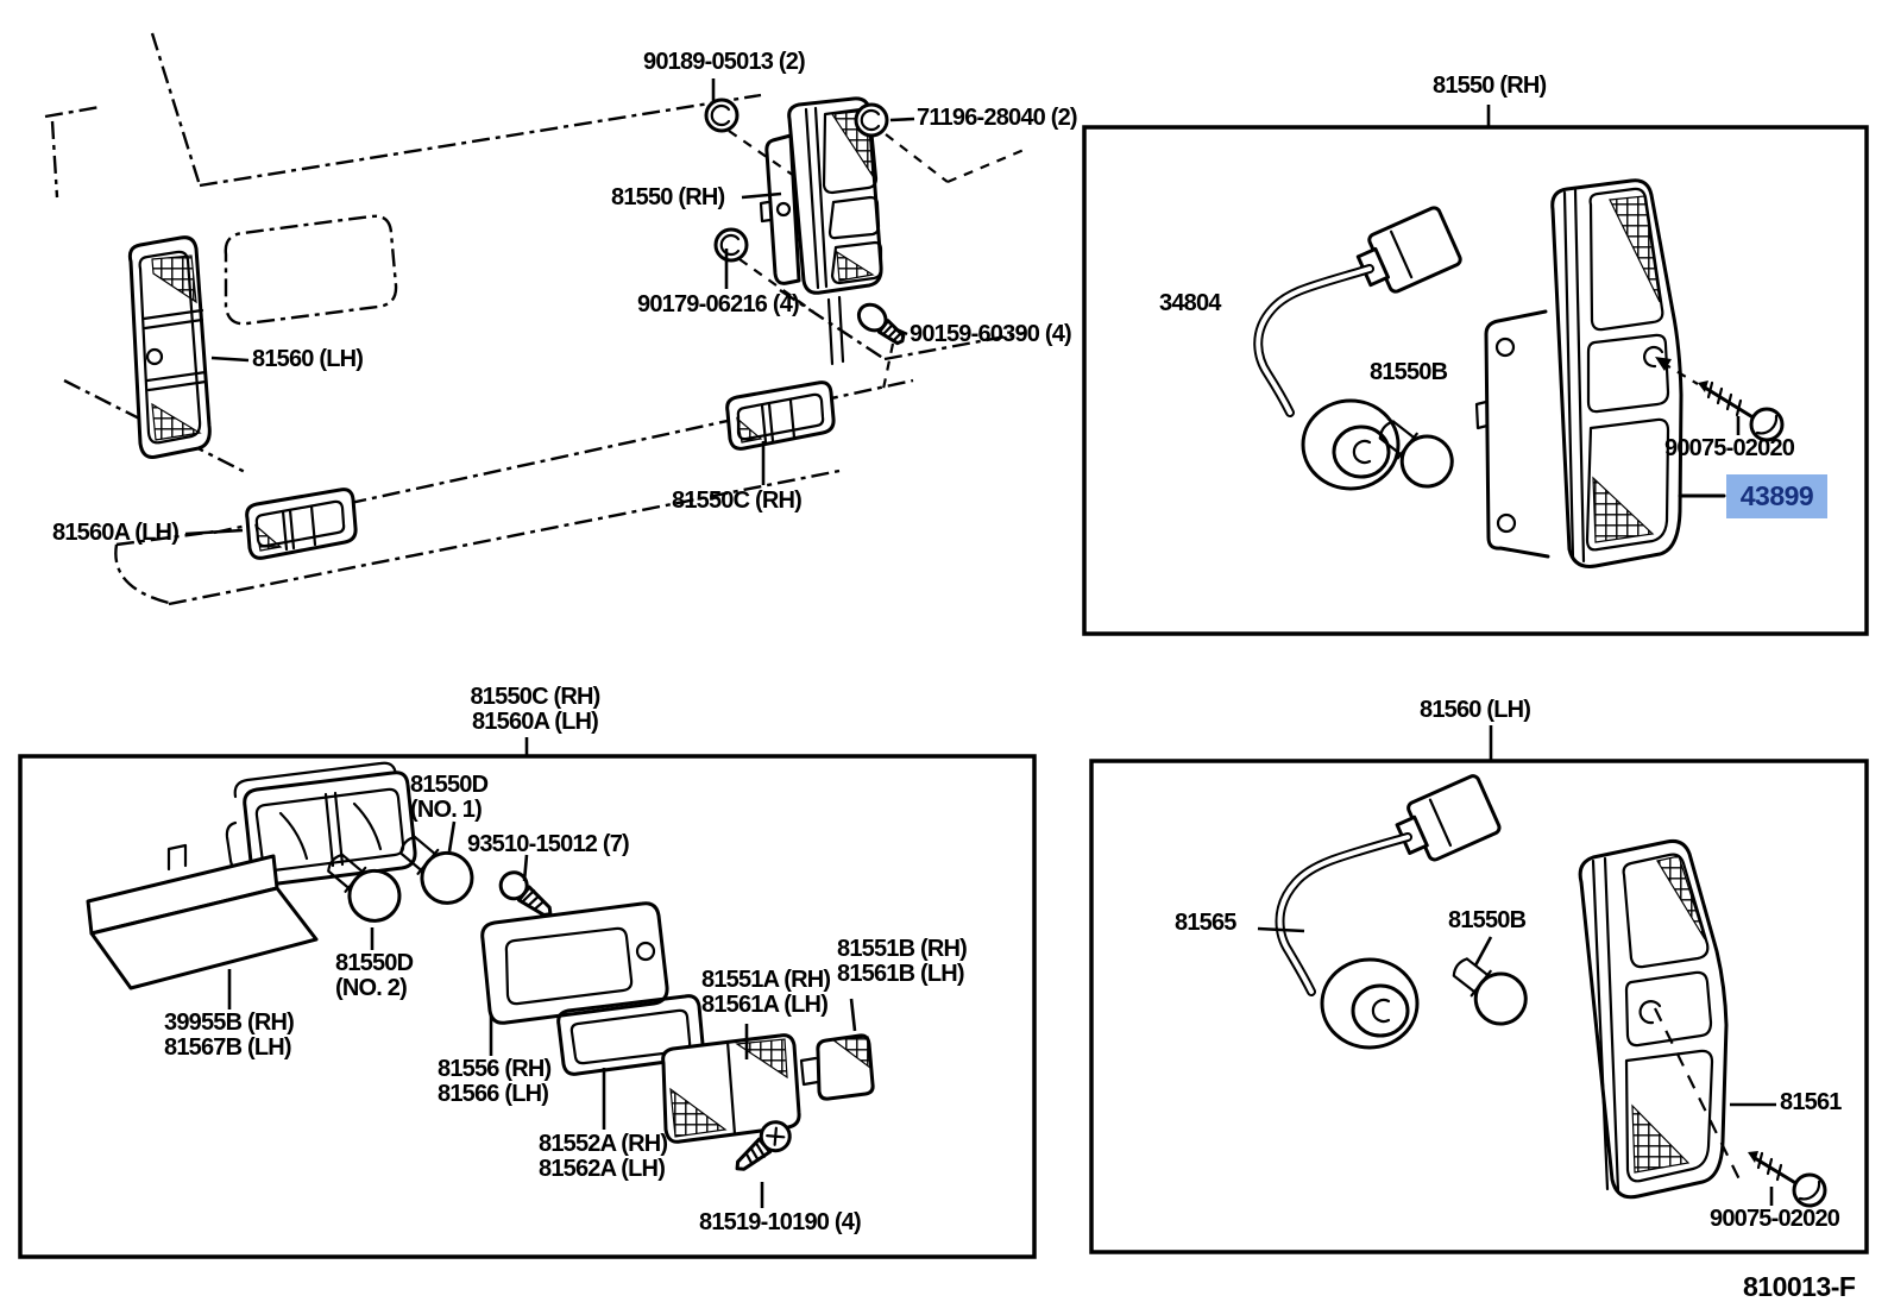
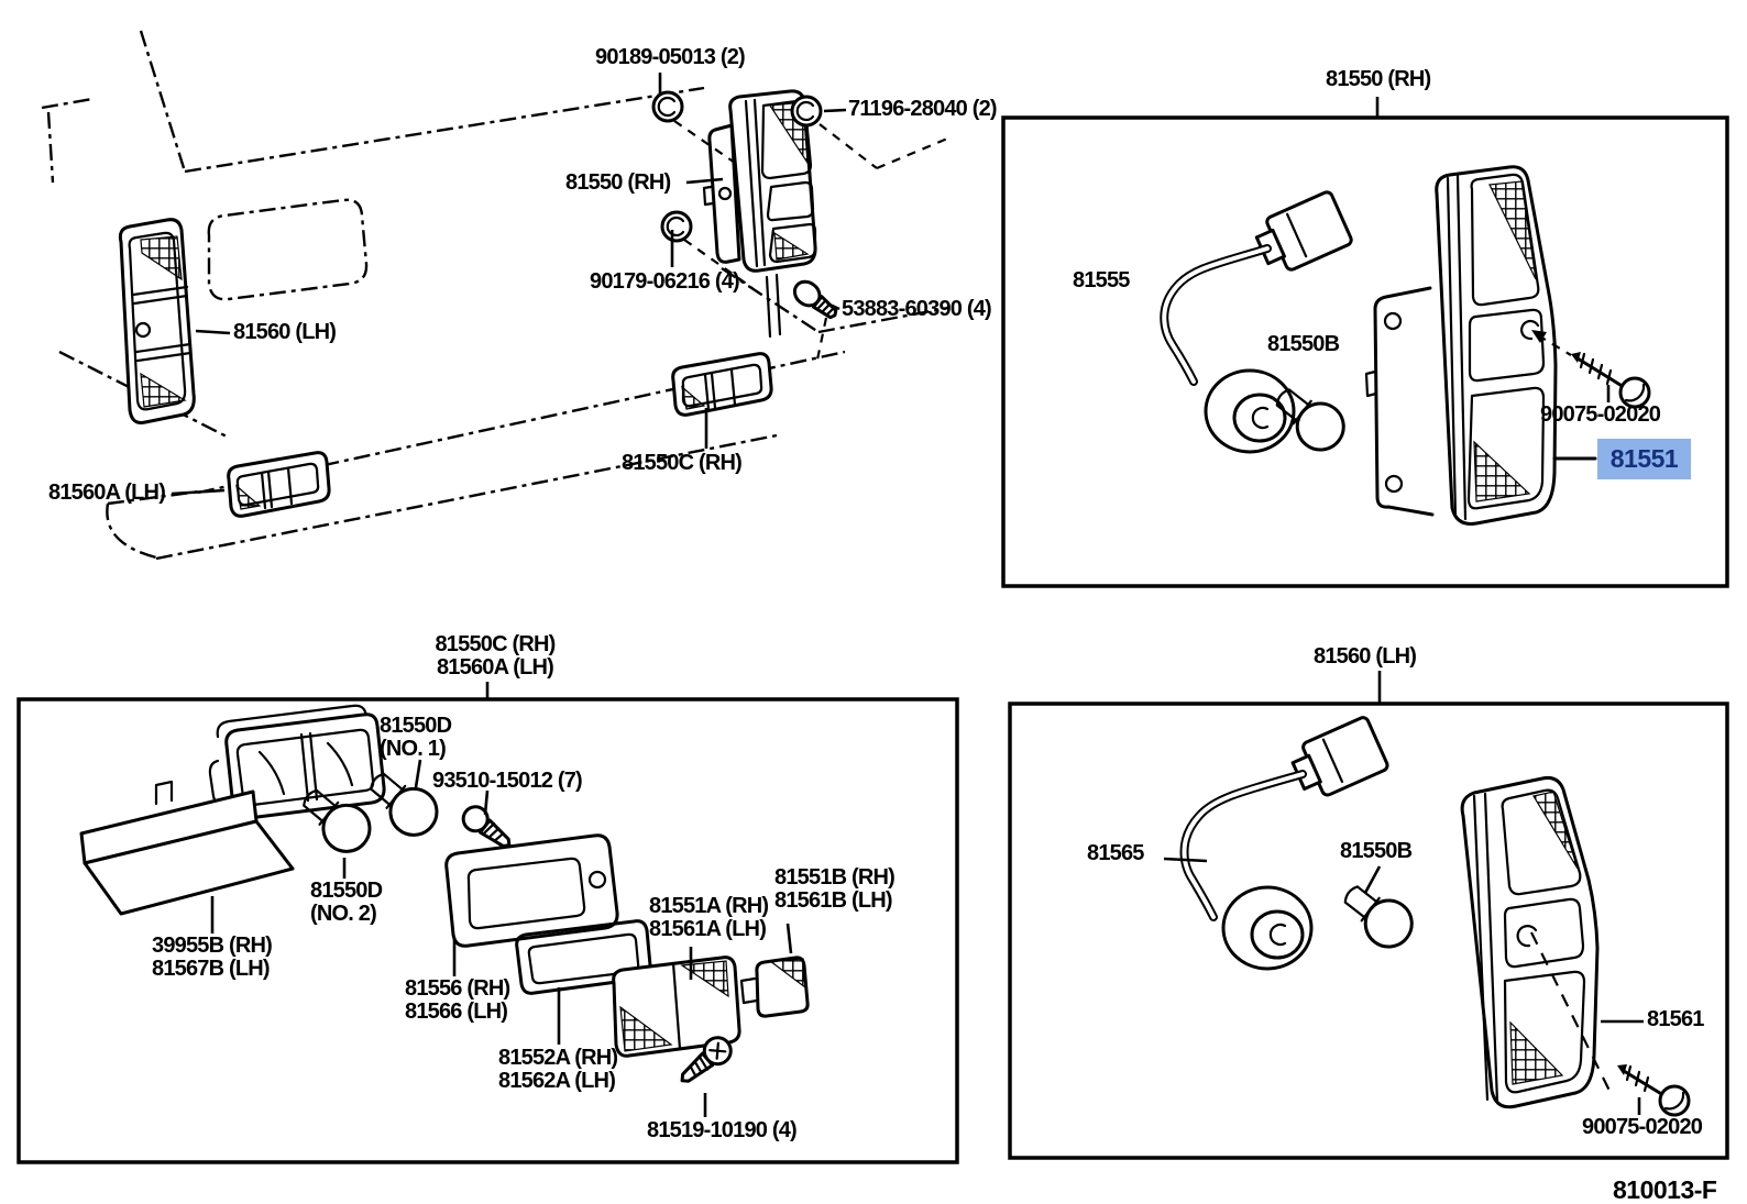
  90189-05013 (2)
  71196-28040 (2)
  81550 (RH)
  90179-06216 (4)
- 90159-60390 (4)
+ 53883-60390 (4)
  81560 (LH)
  81550C (RH)
  81560A (LH)
  81550 (RH)
- 34804
+ 81555
  81550B
  90075-02020
- 43899
+ 81551
  81550C (RH)
  81560A (LH)
  81550D
  (NO. 1)
  93510-15012 (7)
  81550D
  (NO. 2)
  39955B (RH)
  81567B (LH)
  81556 (RH)
  81566 (LH)
  81552A (RH)
  81562A (LH)
  81551A (RH)
  81561A (LH)
  81551B (RH)
  81561B (LH)
  81519-10190 (4)
  81560 (LH)
  81565
  81550B
  81561
  90075-02020
  810013-F
